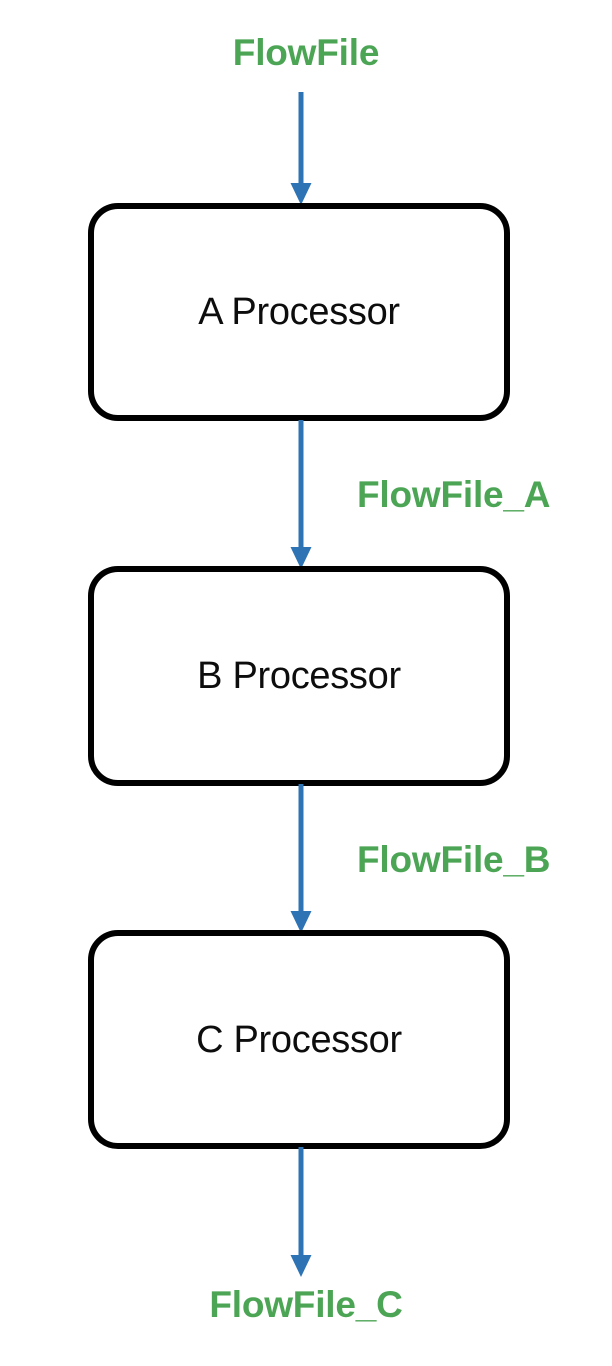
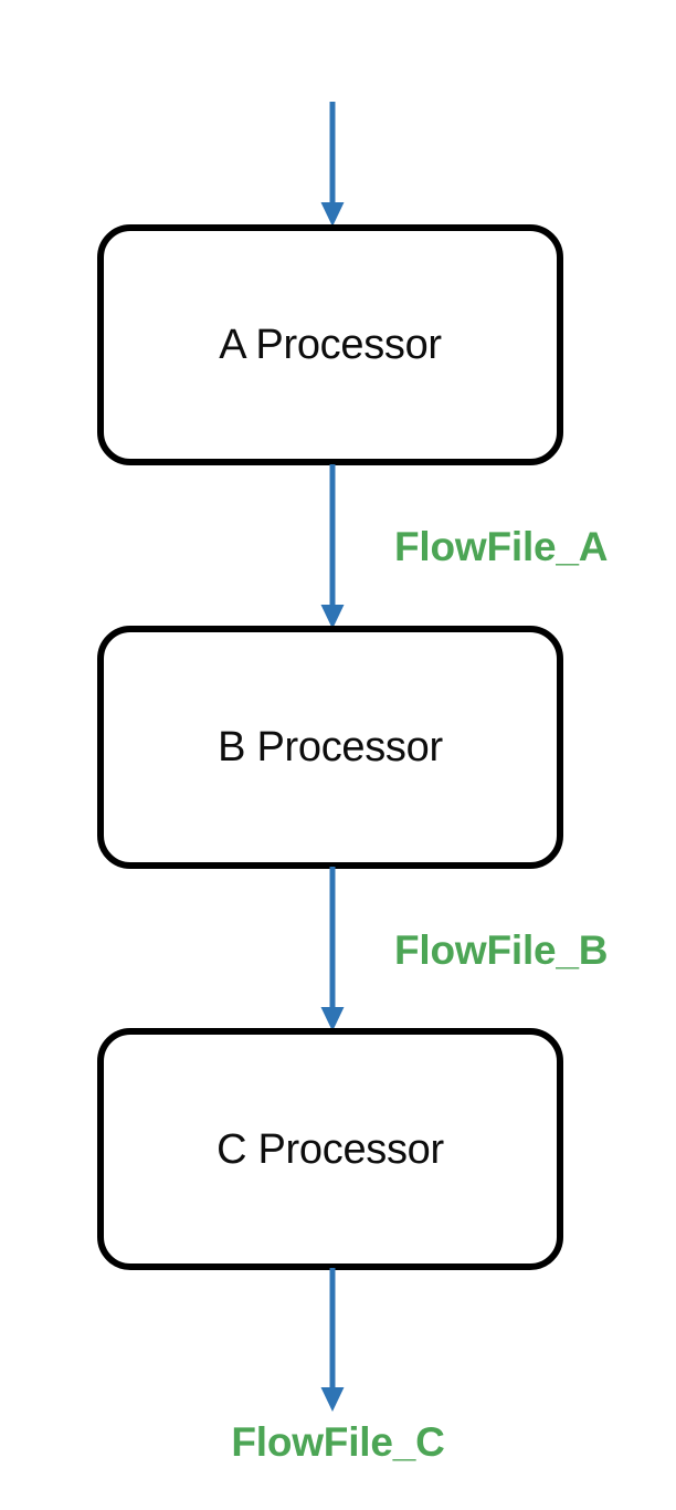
- FlowFile
  A Processor
  FlowFile_A
  B Processor
  FlowFile_B
  C Processor
  FlowFile_C
